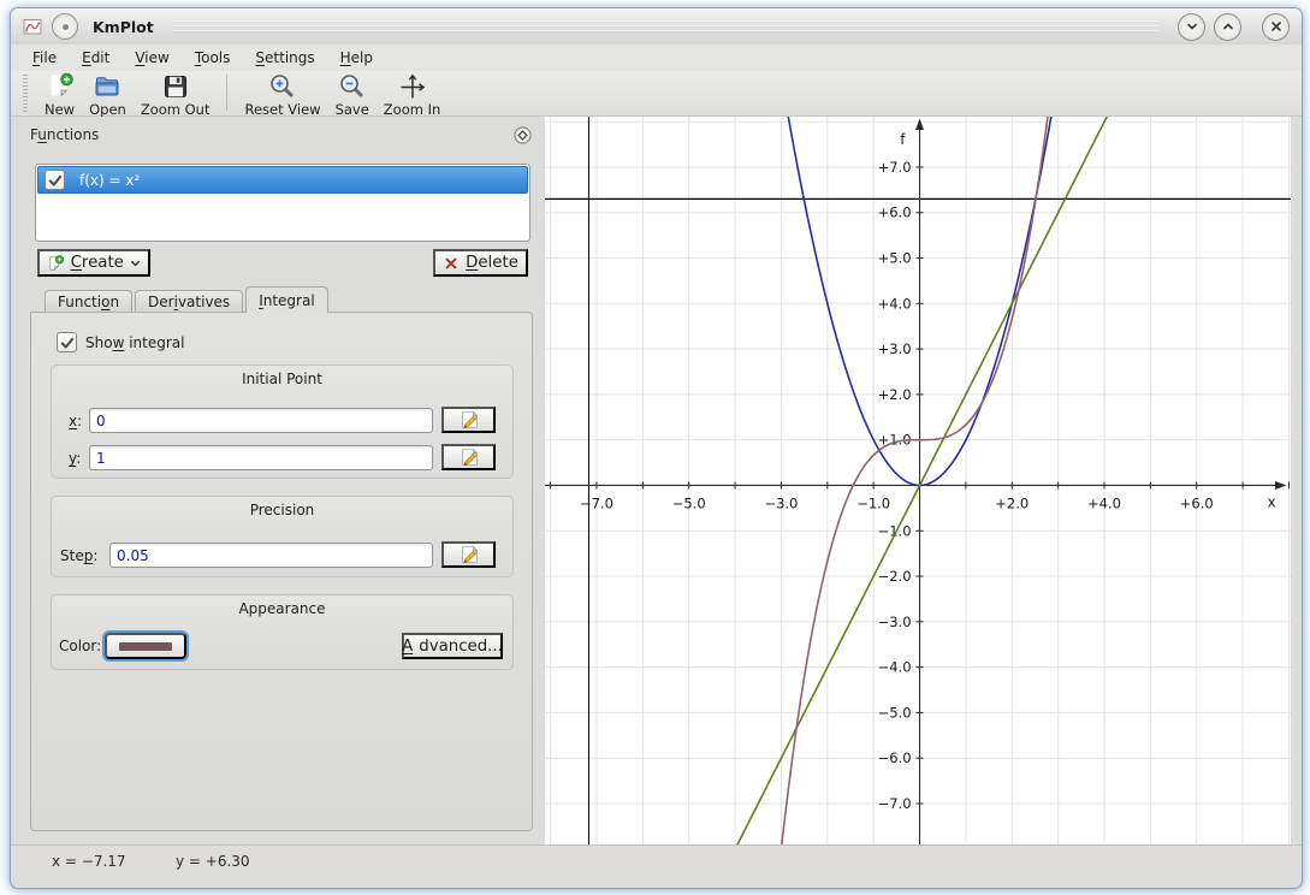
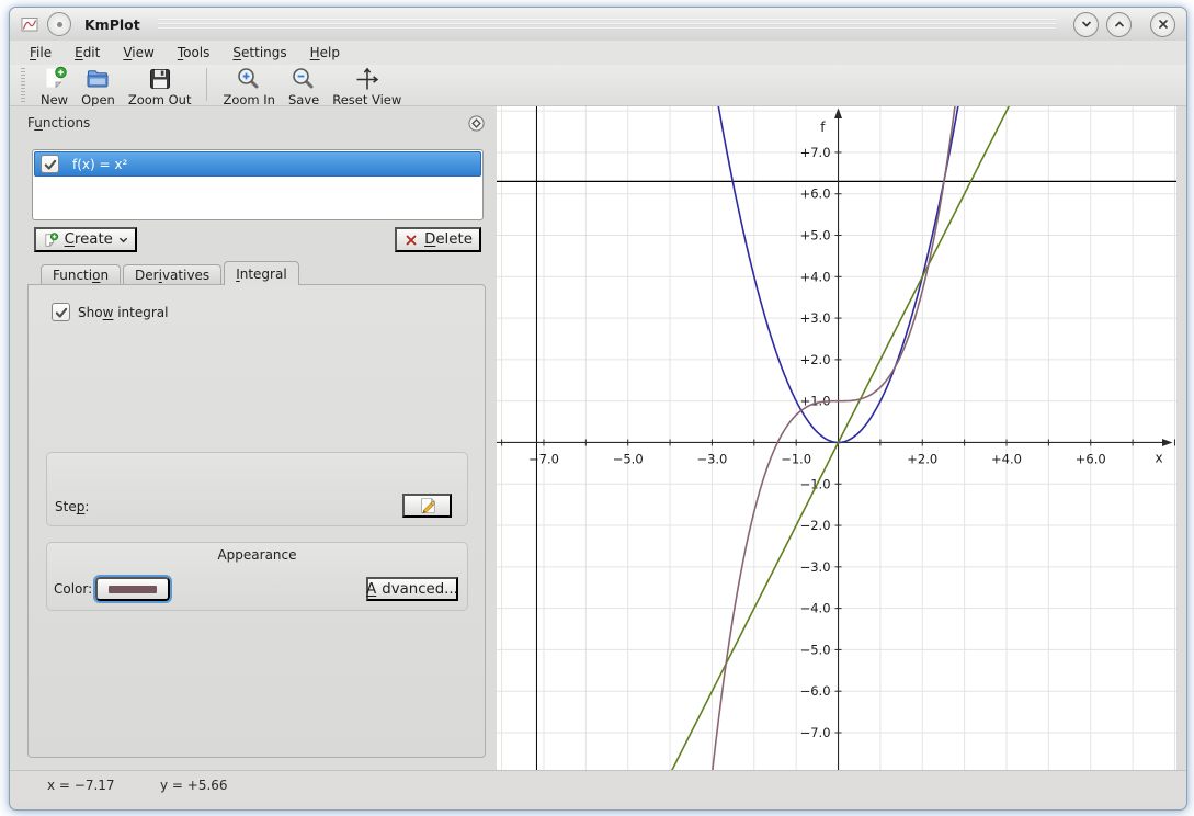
  KmPlot
  File
  Edit
  View
  Tools
  Settings
  Help
  New
  Open
  Zoom Out
- Reset View
+ Zoom In
  Save
- Zoom In
+ Reset View
  Functions
  f(x) = x²
  Create
  Delete
  Functi
  o
  n
  Der
  i
  vatives
  I
  ntegral
  Show integral
- Initial Point
- x:
- 0
- y:
- 1
- Precision
  Step:
- 0.05
  Appearance
  Color:
  A
  dvanced...
  −7.0
  −5.0
  −3.0
  −1.0
  +2.0
  +4.0
  +6.0
  −7.0
  −6.0
  −5.0
  −4.0
  −3.0
  −2.0
  −1.0
  +1.
  +2.0
  +3.0
  +4.0
  +5.0
  +6.0
  +7.0
  f
  x
  x = −7.17
- y = +6.30
+ y = +5.66
